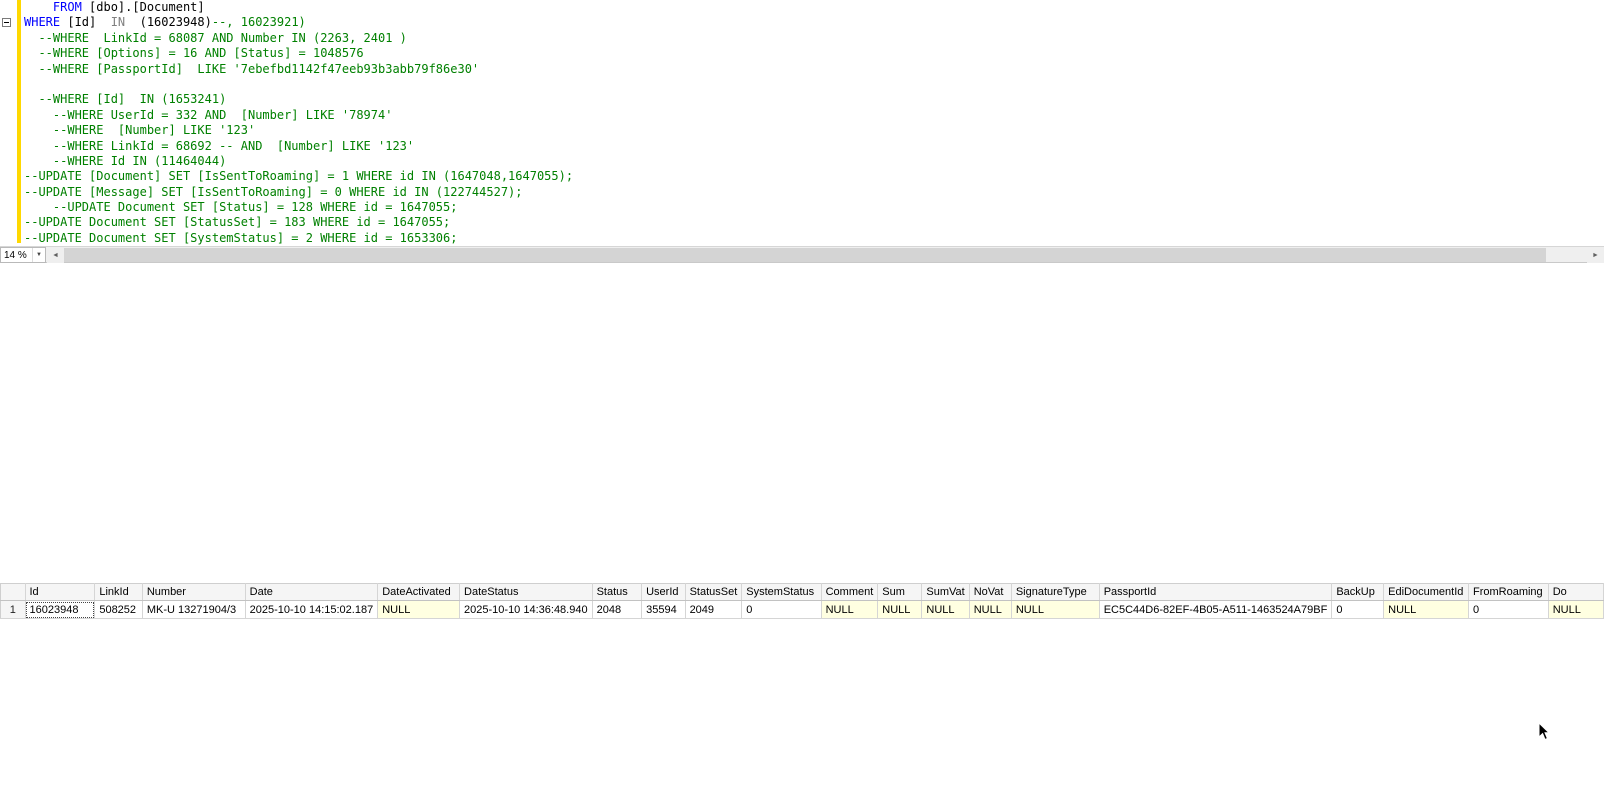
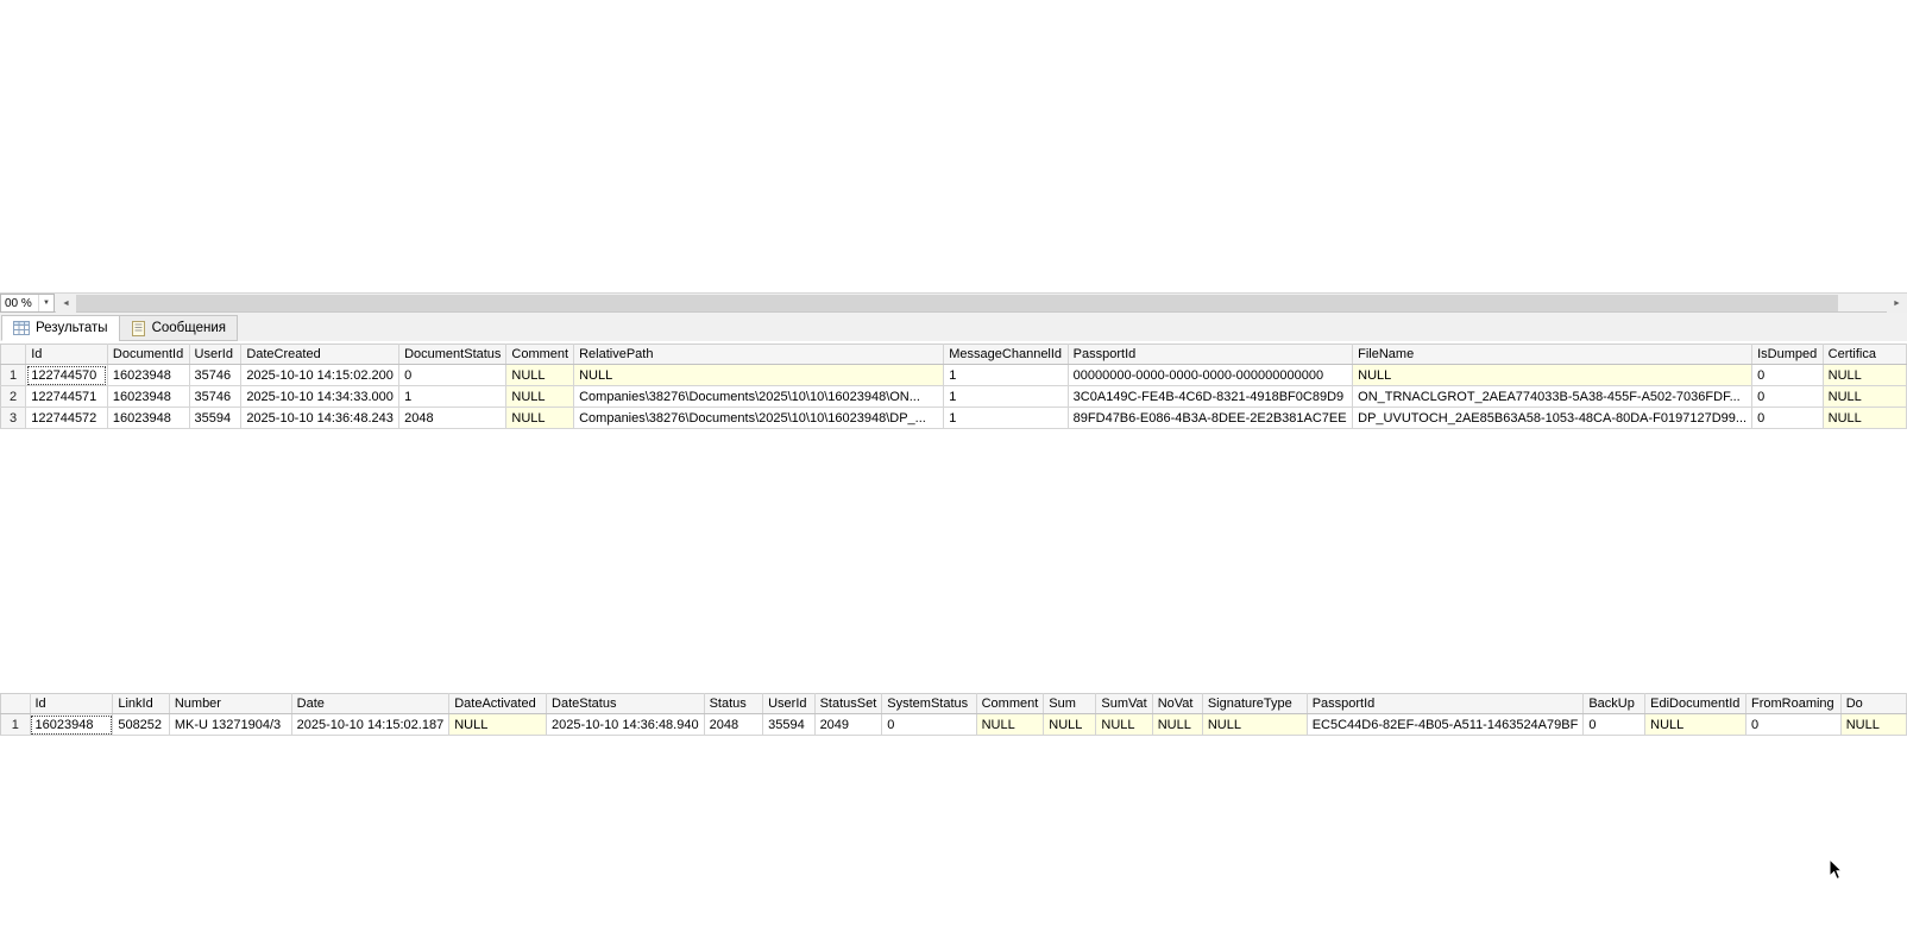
- FROM [dbo].[Document]
- WHERE [Id] IN (16023948)--, 16023921)
- --WHERE LinkId = 68087 AND Number IN (2263, 2401 )
- --WHERE [Options] = 16 AND [Status] = 1048576
- --WHERE [PassportId] LIKE '7ebefbd1142f47eeb93b3abb79f86e30'
- --WHERE [Id] IN (1653241)
- --WHERE UserId = 332 AND [Number] LIKE '78974'
- --WHERE [Number] LIKE '123'
- --WHERE LinkId = 68692 -- AND [Number] LIKE '123'
- --WHERE Id IN (11464044)
- --UPDATE [Document] SET [IsSentToRoaming] = 1 WHERE id IN (1647048,1647055);
- --UPDATE [Message] SET [IsSentToRoaming] = 0 WHERE id IN (122744527);
- --UPDATE Document SET [Status] = 128 WHERE id = 1647055;
- --UPDATE Document SET [StatusSet] = 183 WHERE id = 1647055;
- --UPDATE Document SET [SystemStatus] = 2 WHERE id = 1653306;
- 14 %
+ 00 %
+ Результаты
+ Сообщения
+ 	Id	DocumentId	UserId	DateCreated	DocumentStatus	Comment	RelativePath	MessageChannelId	PassportId	FileName	IsDumped	Certifica
+ 1	122744570	16023948	35746	2025-10-10 14:15:02.200	0	NULL	NULL	1	00000000-0000-0000-0000-000000000000	NULL	0	NULL
+ 2	122744571	16023948	35746	2025-10-10 14:34:33.000	1	NULL	Companies\38276\Documents\2025\10\10\16023948\ON...	1	3C0A149C-FE4B-4C6D-8321-4918BF0C89D9	ON_TRNACLGROT_2AEA774033B-5A38-455F-A502-7036FDF...	0	NULL
+ 3	122744572	16023948	35594	2025-10-10 14:36:48.243	2048	NULL	Companies\38276\Documents\2025\10\10\16023948\DP_...	1	89FD47B6-E086-4B3A-8DEE-2E2B381AC7EE	DP_UVUTOCH_2AE85B63A58-1053-48CA-80DA-F0197127D99...	0	NULL
  	Id	LinkId	Number	Date	DateActivated	DateStatus	Status	UserId	StatusSet	SystemStatus	Comment	Sum	SumVat	NoVat	SignatureType	PassportId	BackUp	EdiDocumentId	FromRoaming	Do
  1	16023948	508252	MK-U 13271904/3	2025-10-10 14:15:02.187	NULL	2025-10-10 14:36:48.940	2048	35594	2049	0	NULL	NULL	NULL	NULL	NULL	EC5C44D6-82EF-4B05-A511-1463524A79BF	0	NULL	0	NULL
